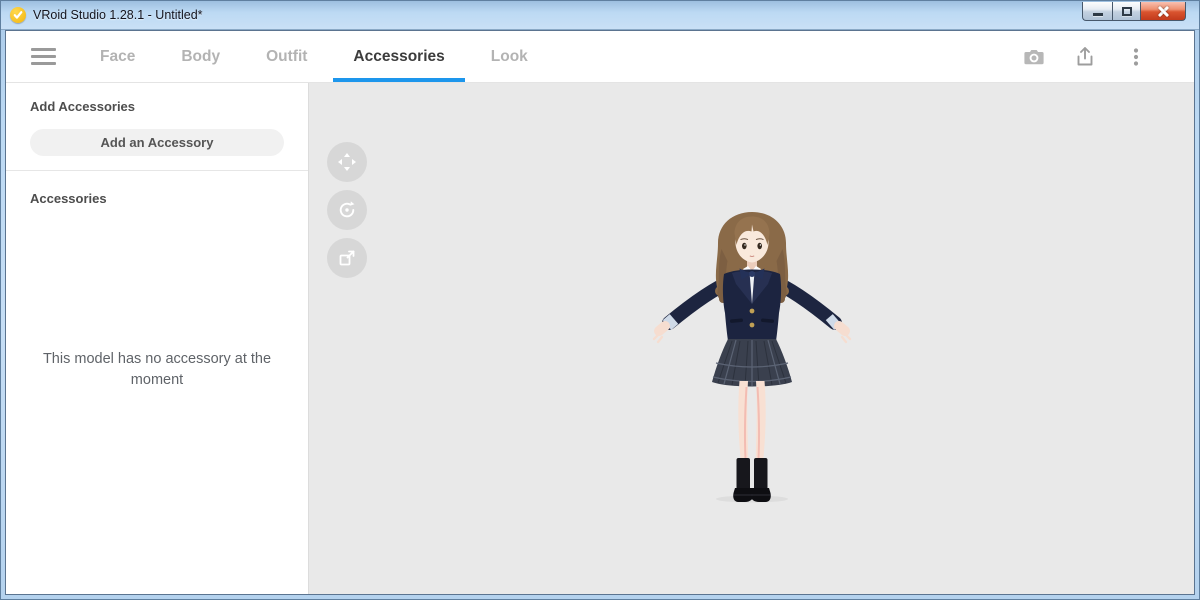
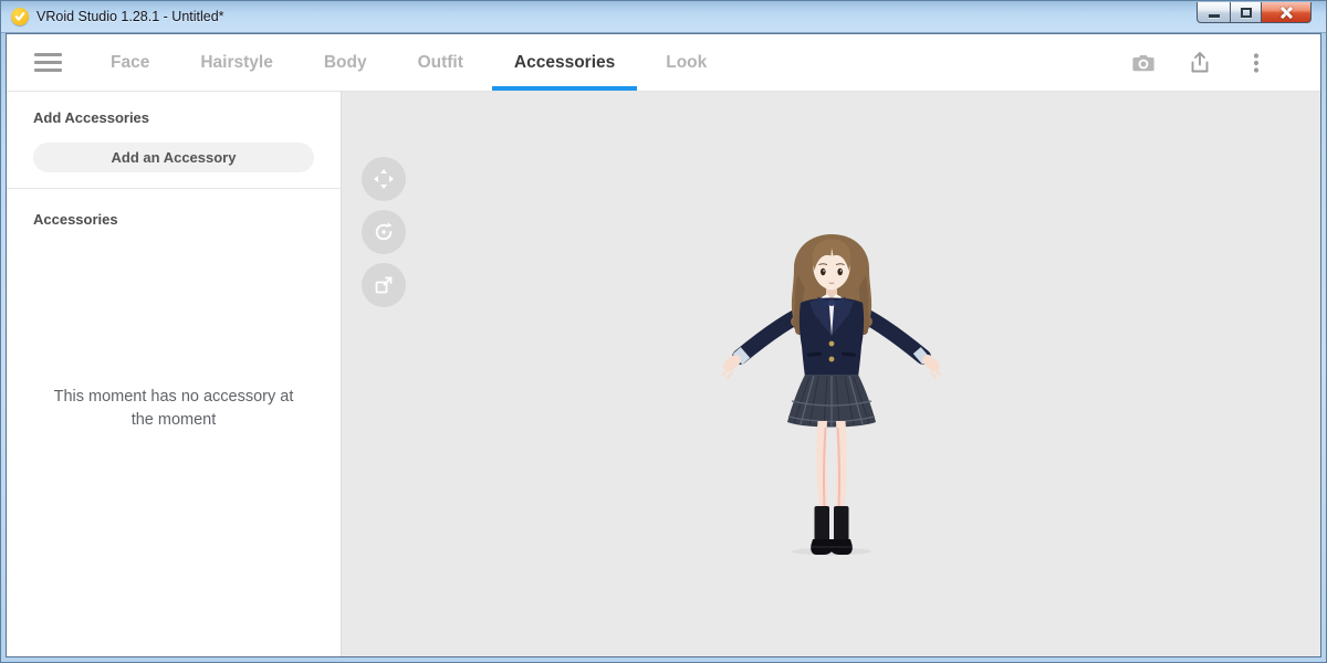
  VRoid Studio 1.28.1 - Untitled*
  Face
+ Hairstyle
  Body
  Outfit
  Accessories
  Look
  Add Accessories
  Add an Accessory
  Accessories
- This model has no accessory at the moment
+ This moment has no accessory at the moment
